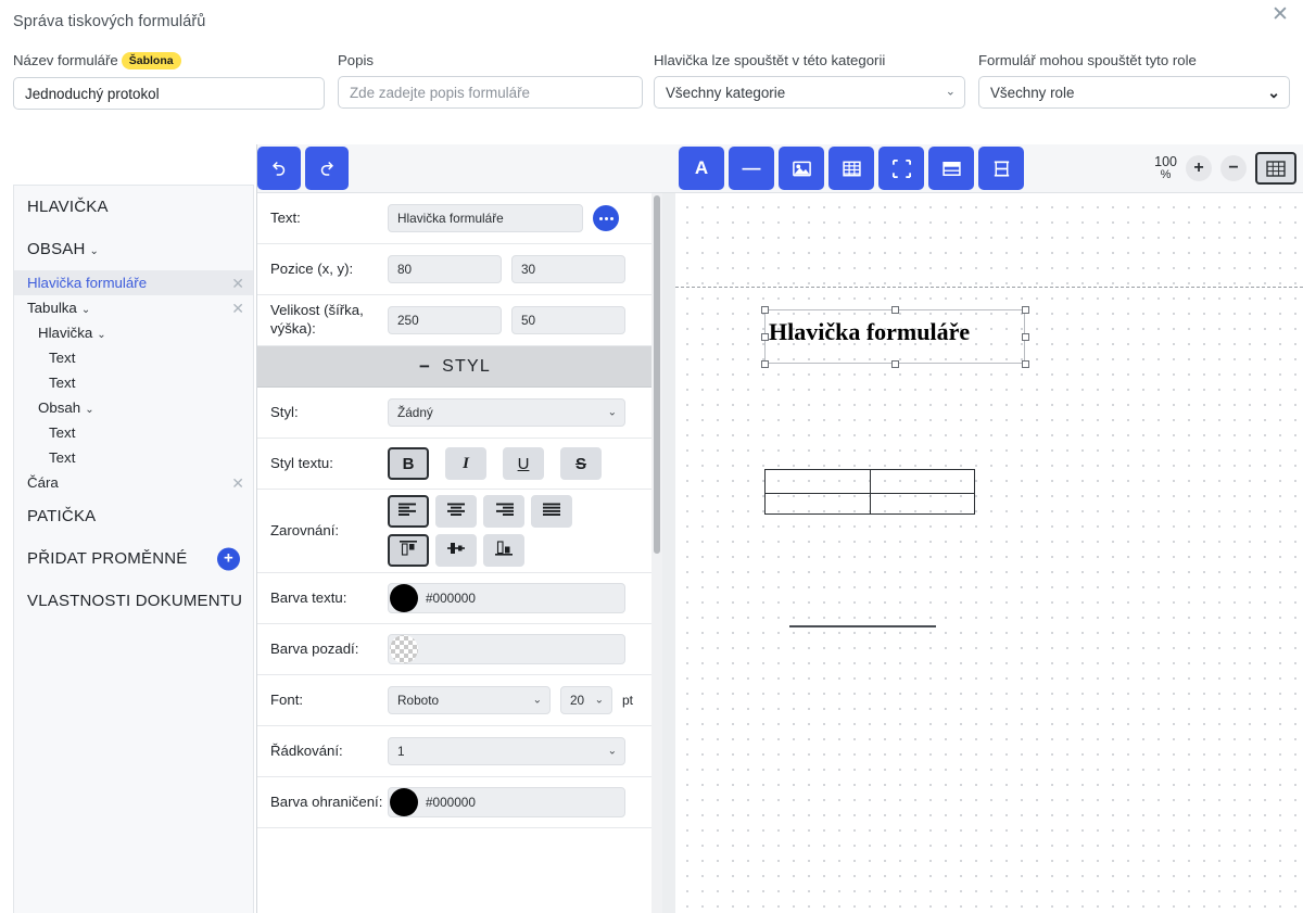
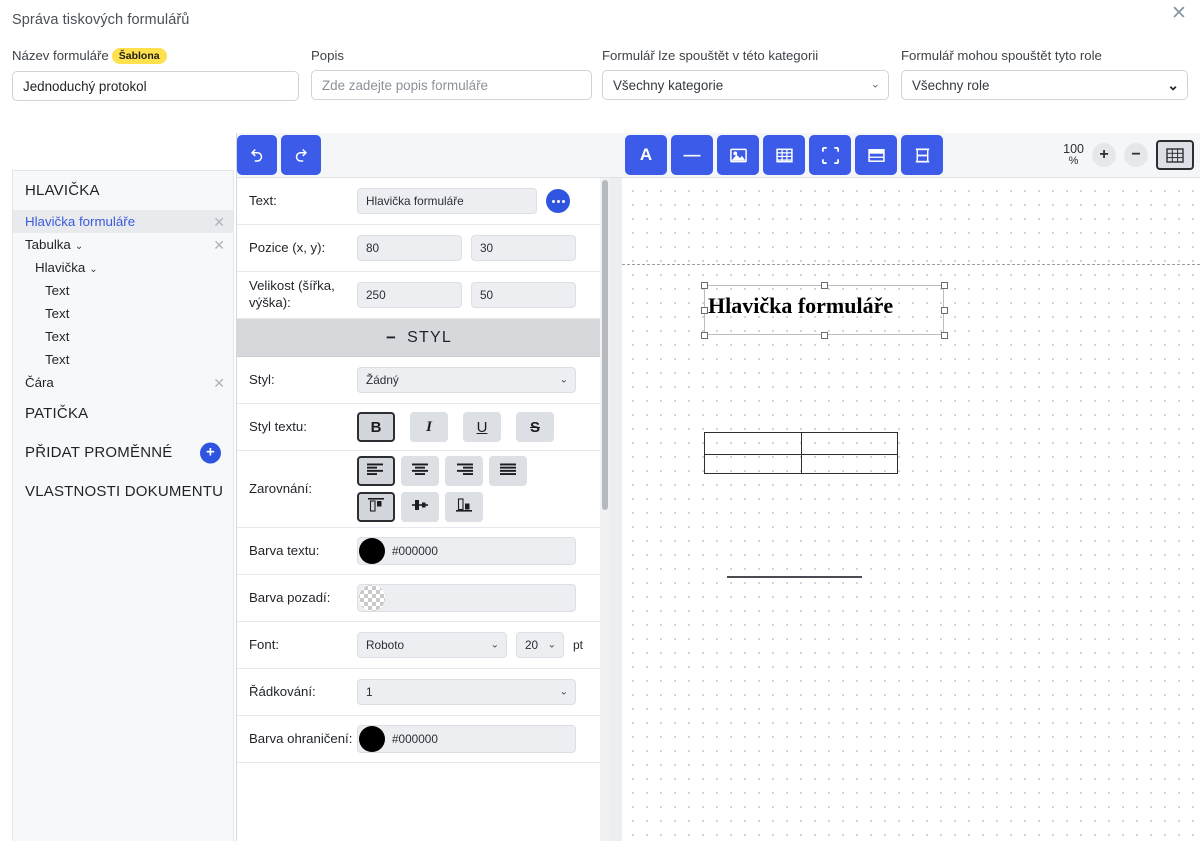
  Správa tiskových formulářů
  ✕
  Název formuláře Šablona
  Jednoduchý protokol
  Popis
  Zde zadejte popis formuláře
- Hlavička lze spouštět v této kategorii
+ Formulář lze spouštět v této kategorii
  Všechny kategorie
  ⌄
  Formulář mohou spouštět tyto role
  Všechny role
  ⌄
  HLAVIČKA
- OBSAH ⌄
  Hlavička formuláře
  ✕
  Tabulka ⌄
  ✕
  Hlavička ⌄
  Text
  Text
- Obsah ⌄
  Text
  Text
  Čára
  ✕
  PATIČKA
  PŘIDAT PROMĚNNÉ
  +
  VLASTNOSTI DOKUMENTU
  Text:
  Hlavička formuláře
  Pozice (x, y):
  80
  30
  Velikost (šířka, výška):
  250
  50
  −
  STYL
  Styl:
  Žádný
  ⌄
  Styl textu:
  B
  I
  U
  S
  Zarovnání:
  Barva textu:
  #000000
  Barva pozadí:
  Font:
  Roboto
  ⌄
  20
  ⌄
  pt
  Řádkování:
  1
  ⌄
  Barva ohraničení:
  #000000
  A
  —
  100
  %
  +
  −
  Hlavička formuláře
